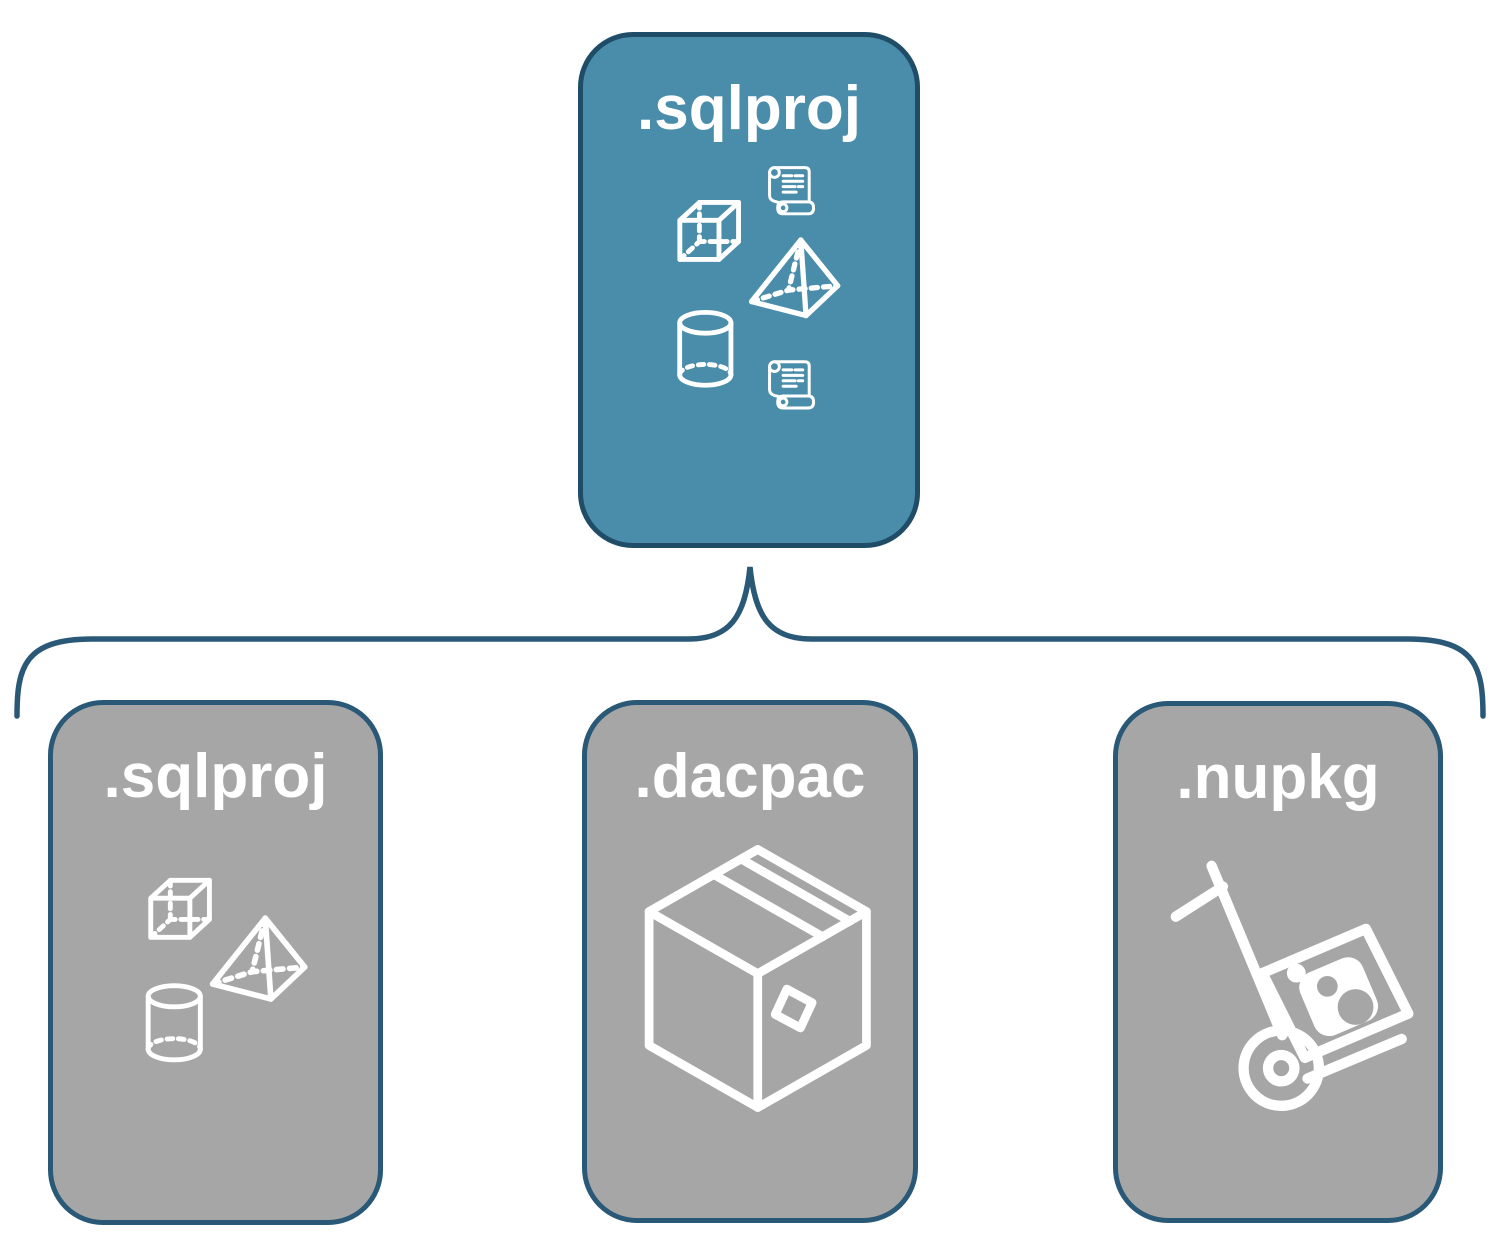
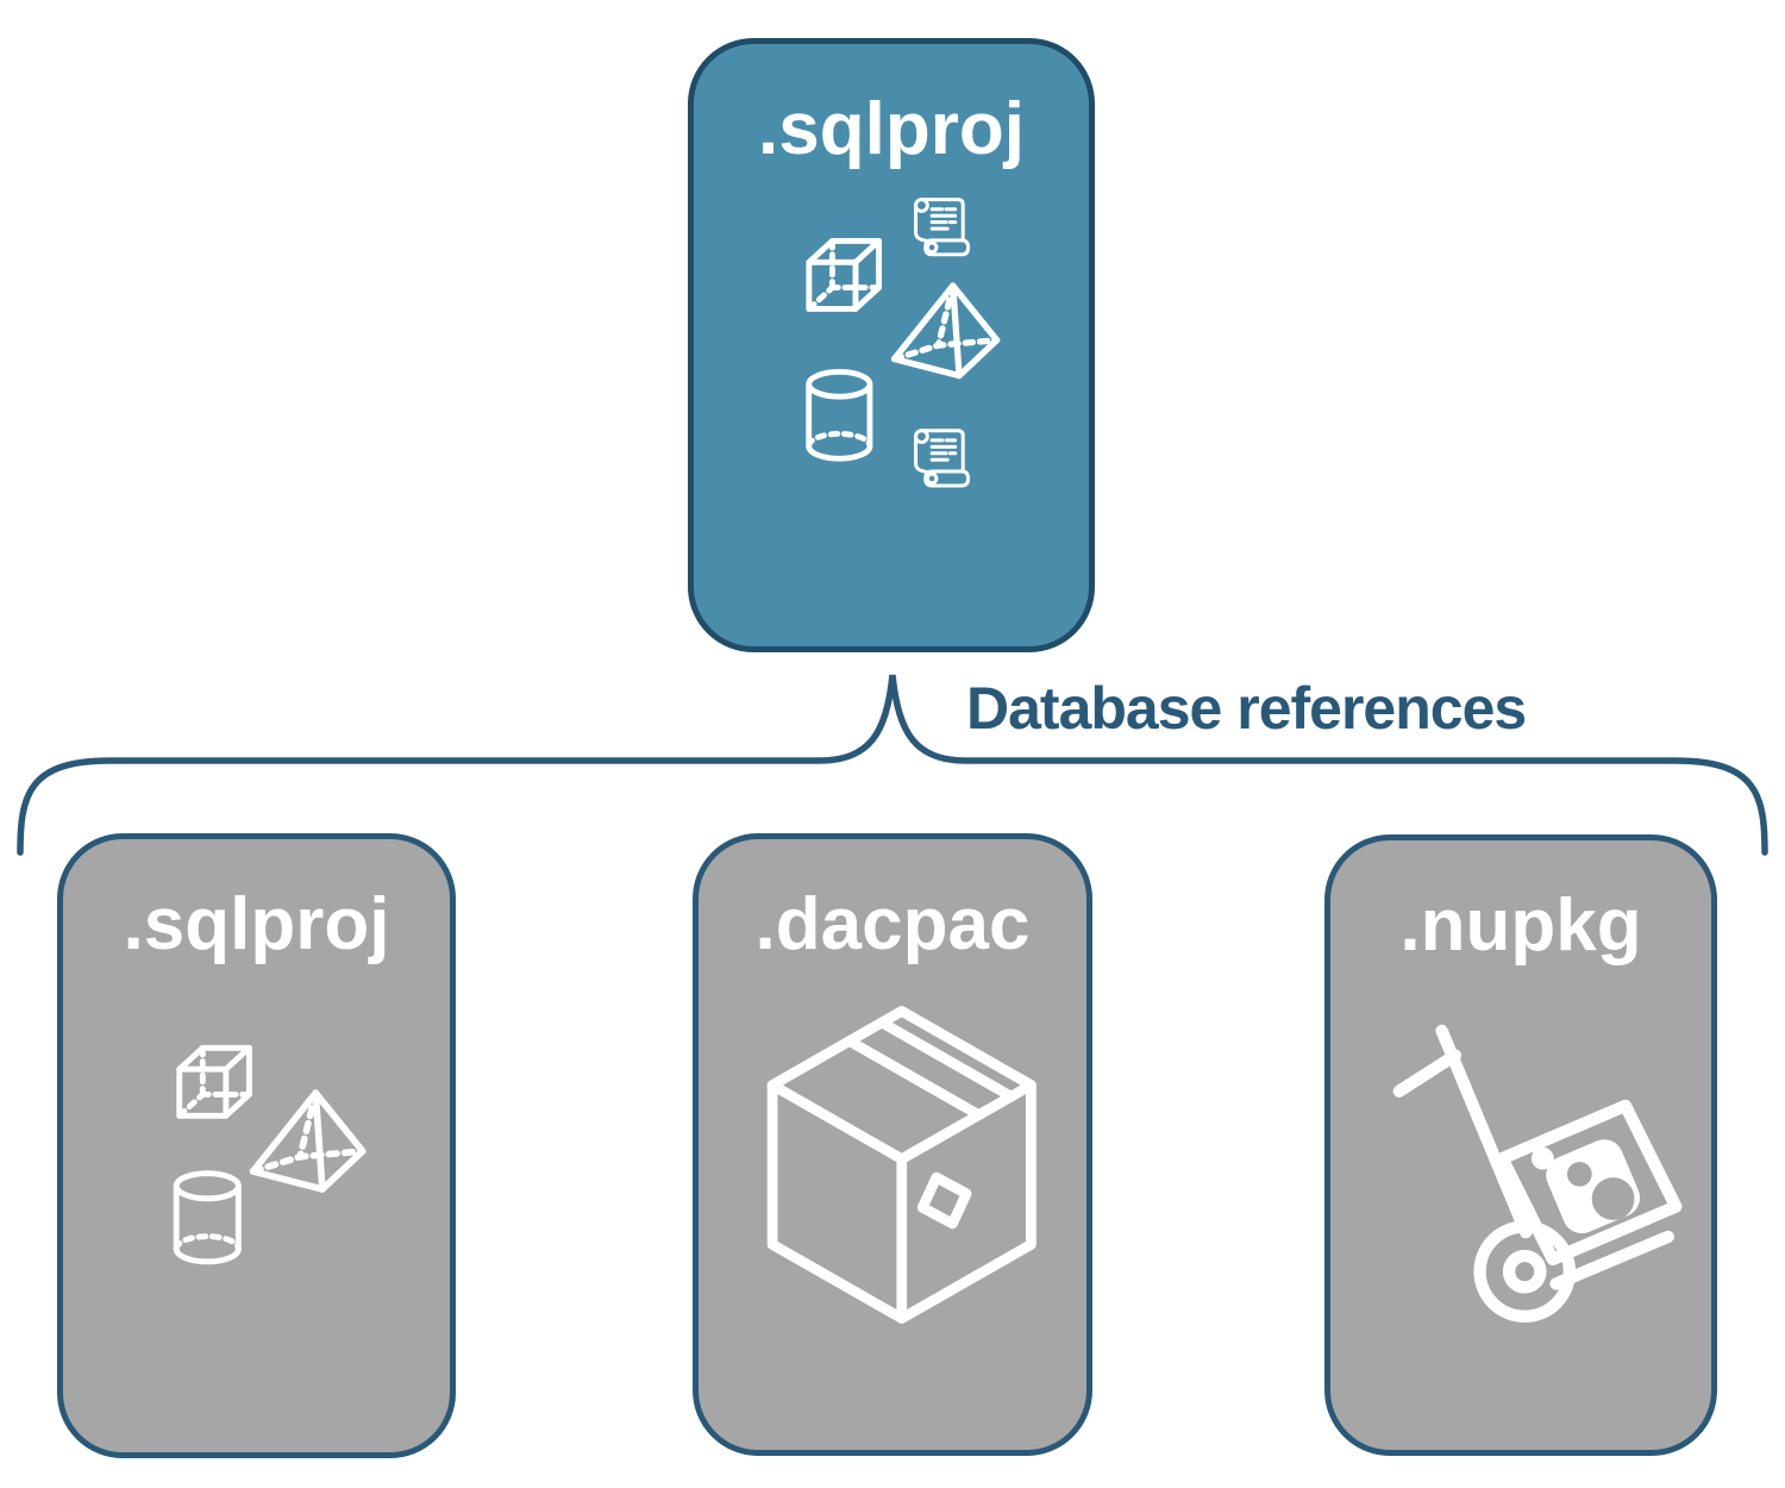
  .sqlproj
+ Database references
  .sqlproj
  .dacpac
  .nupkg
